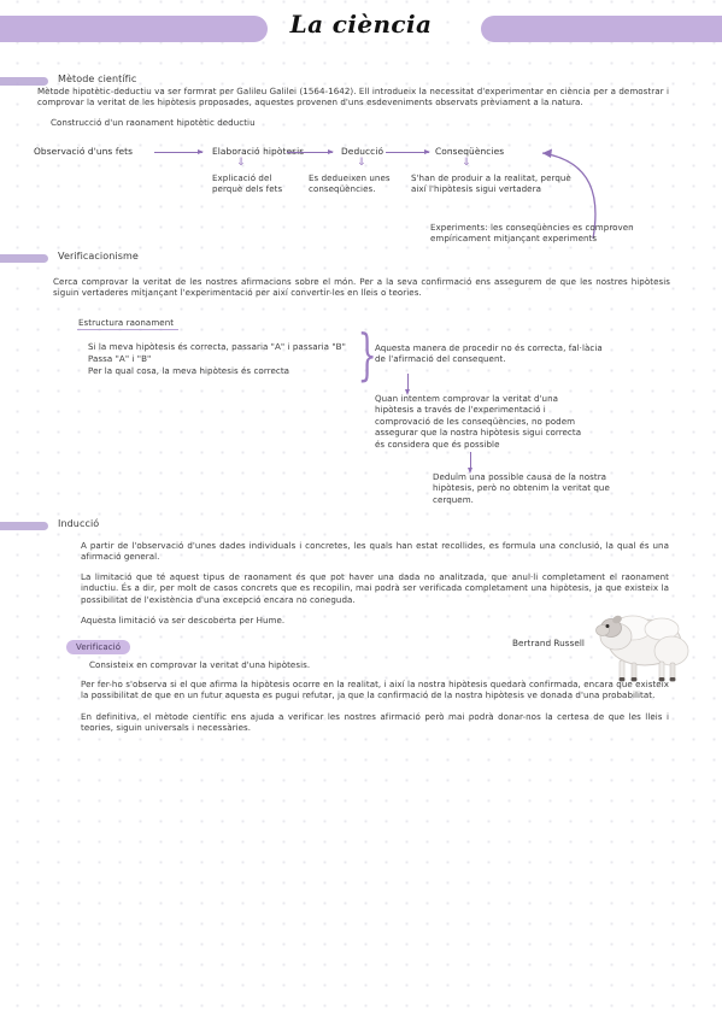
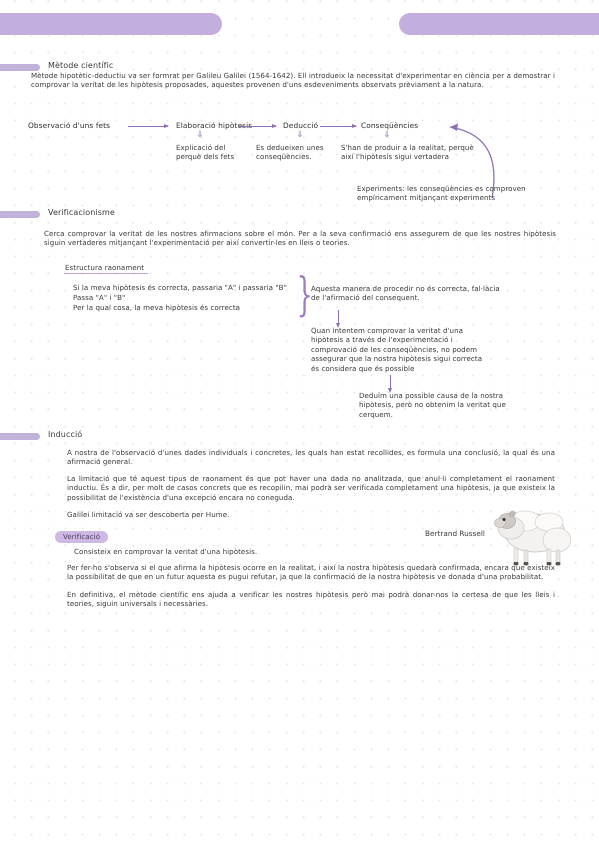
- La ciència
  Mètode científic
  Mètode hipotètic-deductiu va ser formrat per Galileu Galilei (1564-1642). Ell introdueix la necessitat d'experimentar en ciència per a demostrar i comprovar la veritat de les hipòtesis proposades, aquestes provenen d'uns esdeveniments observats prèviament a la natura.
- Construcció d'un raonament hipotètic deductiu
  Observació d'uns fets
  Elaboració hipòt
  ⇓
  Explicació del
  perquè dels fets
  Deducció
  ⇓
  Es dedueixen unes
  conseqüències.
  Conseqüències
  ⇓
  S'han de produir a la realitat, perquè
  així l'hipòtesis sigui vertadera
  Experiments: les conseqüències es comproven
  empíricament mitjançant experiments
  Verificacionisme
  Cerca comprovar la veritat de les nostres afirmacions sobre el món. Per a la seva confirmació ens assegurem de que les nostres hipòtesis siguin vertaderes mitjançant l'experimentació per així convertir-les en lleis o teories.
  Estructura raonament
  Si la meva hipòtesis és correcta, passaria "A" i passaria "B"
  Passa "A" i "B"
  Per la qual cosa, la meva hipòtesis és correcta
  }
  Aquesta manera de procedir no és correcta, fal·làcia
  de l'afirmació del consequent.
  Quan intentem comprovar la veritat d'una
  hipòtesis a través de l'experimentació i
  comprovació de les conseqüències, no podem
  assegurar que la nostra hipòtesis sigui correcta
  és considera que és possible
  Deduïm una possible causa de la nostra
  hipòtesis, però no obtenim la veritat que
  cerquem.
  Inducció
- A partir de l'observació d'unes dades individuals i concretes, les quals han estat recollides, es formula una conclusió, la qual és una afirmació general.
+ A nostra de l'observació d'unes dades individuals i concretes, les quals han estat recollides, es formula una conclusió, la qual és una afirmació general.
  La limitació que té aquest tipus de raonament és que pot haver una dada no analitzada, que anul·li completament el raonament inductiu. És a dir, per molt de casos concrets que es recopilin, mai podrà ser verificada completament una hipòtesis, ja que existeix la possibilitat de l'existència d'una excepció encara no coneguda.
- Aquesta limitació va ser descoberta per Hume.
+ Galilei limitació va ser descoberta per Hume.
  Bertrand Russell
  Verificació
  Consisteix en comprovar la veritat d'una hipòtesis.
  Per fer-ho s'observa si el que afirma la hipòtesis ocorre en la realitat, i així la nostra hipòtesis quedarà confirmada, encara que existeix la possibilitat de que en un futur aquesta es pugui refutar, ja que la confirmació de la nostra hipòtesis ve donada d'una probabilitat.
- En definitiva, el mètode científic ens ajuda a verificar les nostres afirmació però mai podrà donar-nos la certesa de que les lleis i teories, siguin universals i necessàries.
+ En definitiva, el mètode científic ens ajuda a verificar les nostres hipòtesis però mai podrà donar-nos la certesa de que les lleis i teories, siguin universals i necessàries.
